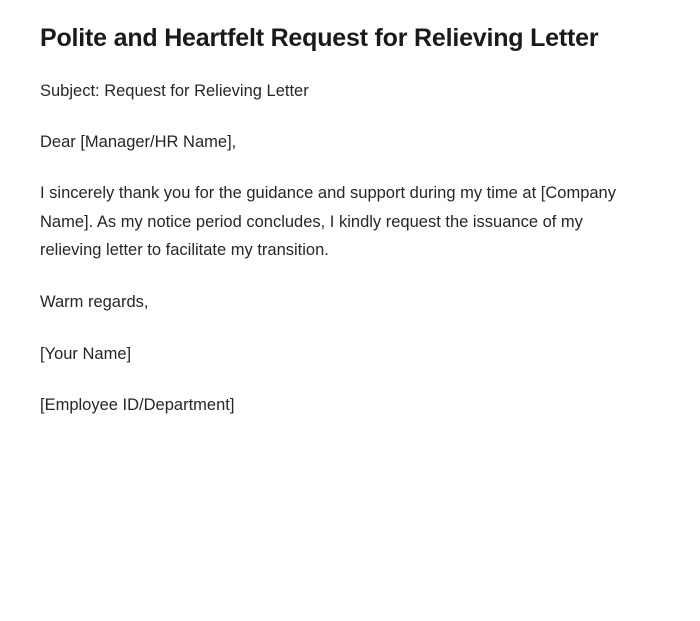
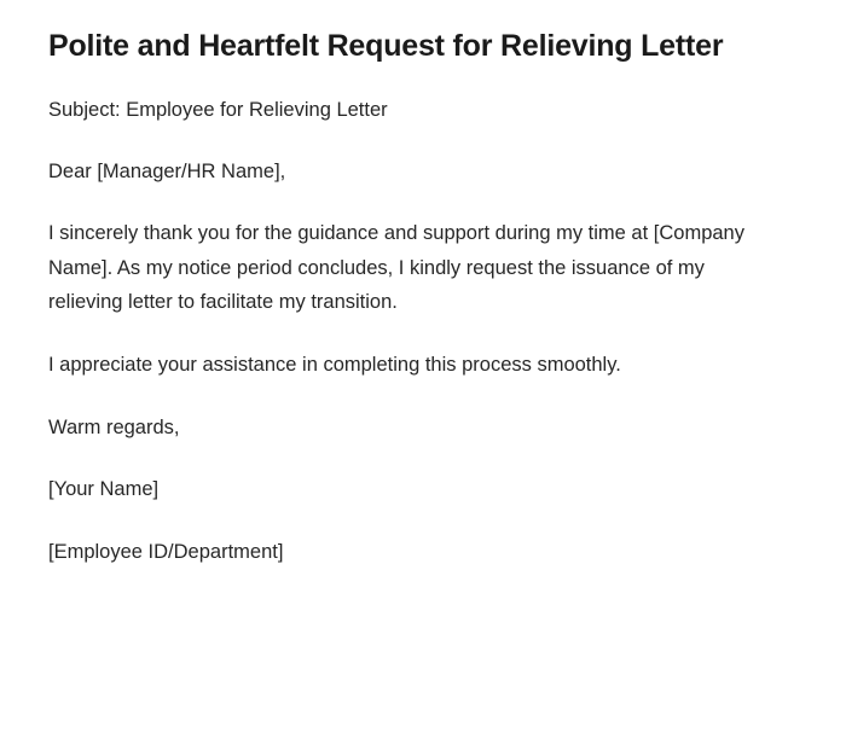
  Polite and Heartfelt Request for Relieving Letter
- Subject: Request for Relieving Letter
+ Subject: Employee for Relieving Letter
  Dear [Manager/HR Name],
  I sincerely thank you for the guidance and support during my time at [Company Name]. As my notice period concludes, I kindly request the issuance of my relieving letter to facilitate my transition.
+ I appreciate your assistance in completing this process smoothly.
  Warm regards,
  [Your Name]
  [Employee ID/Department]
